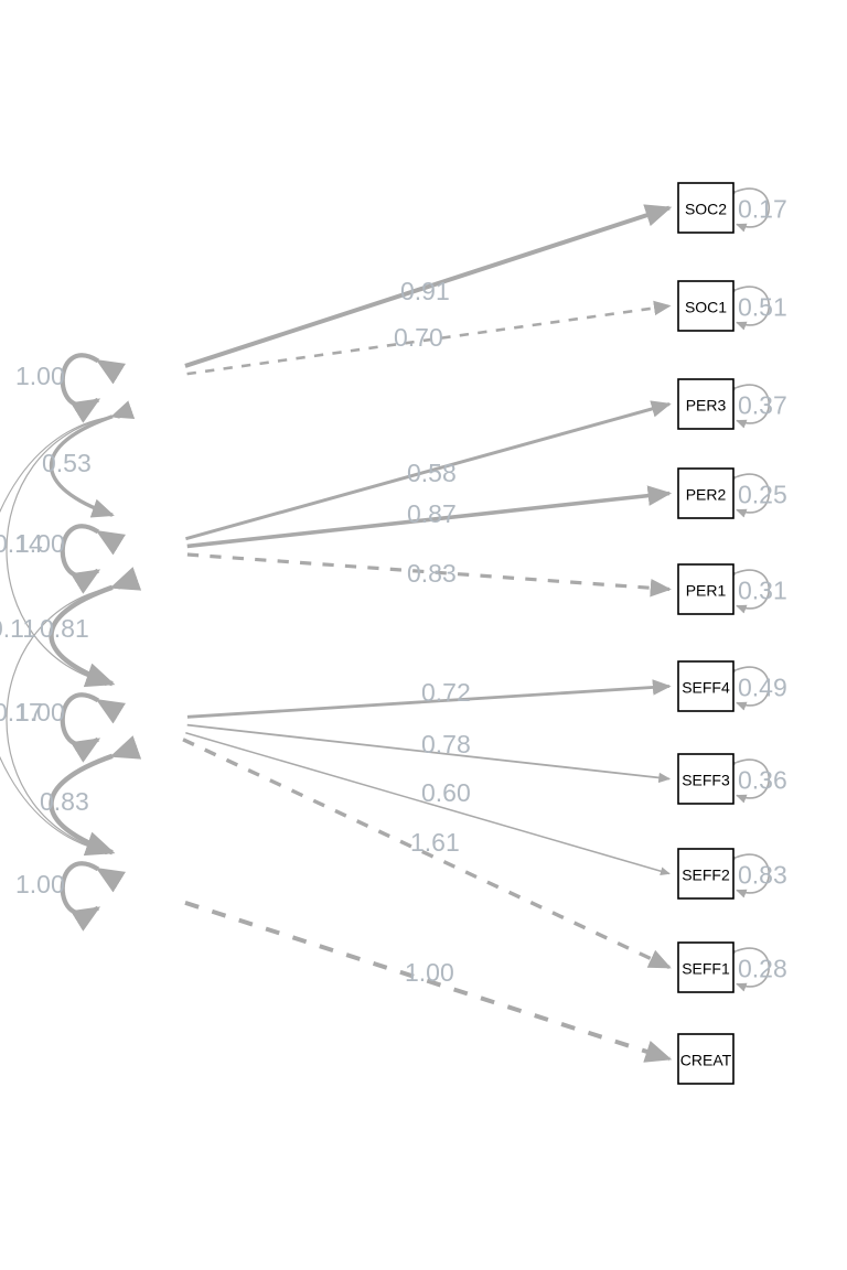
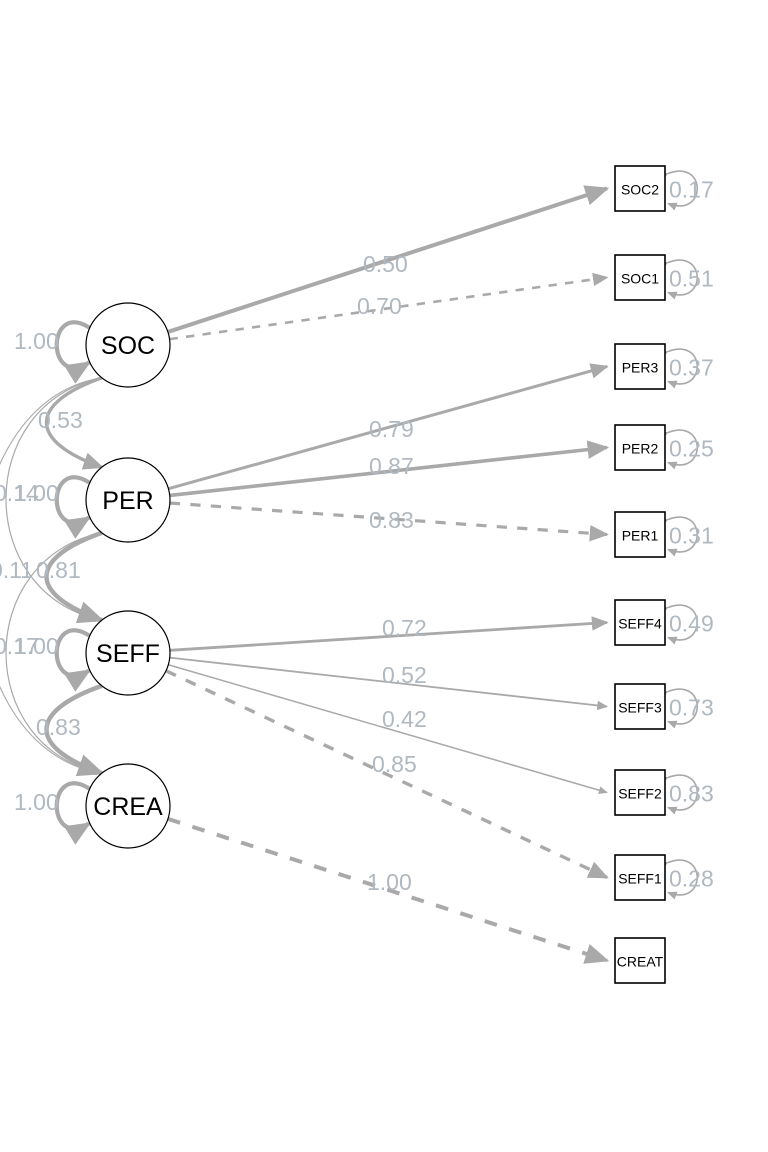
+ SOC
+ PER
+ SEFF
+ CREA
  SOC2
  SOC1
  PER3
  PER2
  PER1
  SEFF4
  SEFF3
  SEFF2
  SEFF1
  CREAT
- 0.91
+ 0.50
  0.70
- 0.58
+ 0.79
  0.87
  0.83
  0.72
- 0.78
+ 0.52
- 0.60
+ 0.42
- 1.61
+ 0.85
  1.00
  1.00
  1.00
  1.00
  1.00
  0.53
  0.14
  .11
  0.81
  0.17
  0.83
  0.17
  0.51
  0.37
  0.25
  0.31
  0.49
- 0.36
+ 0.73
  0.83
  0.28
